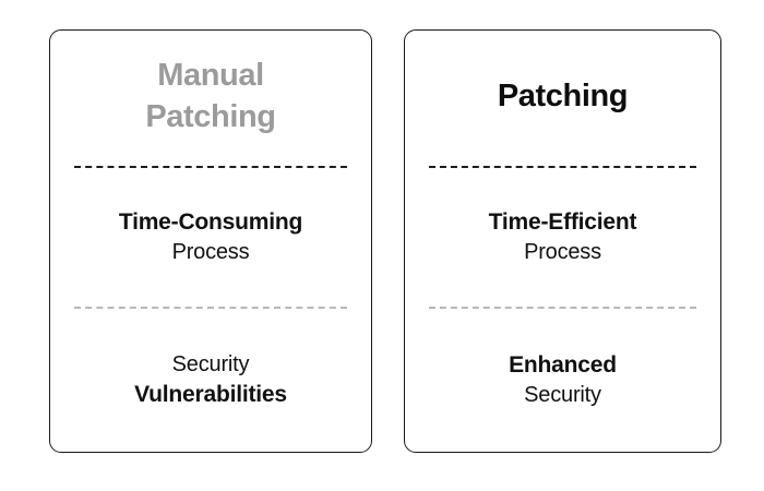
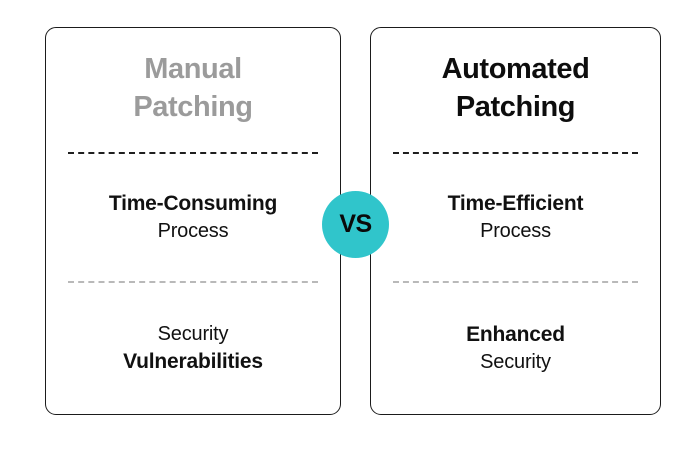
  Manual
  Patching
  Time-Consuming
  Process
  Security
  Vulnerabilities
+ VS
+ Automated
  Patching
  Time-Efficient
  Process
  Enhanced
  Security
